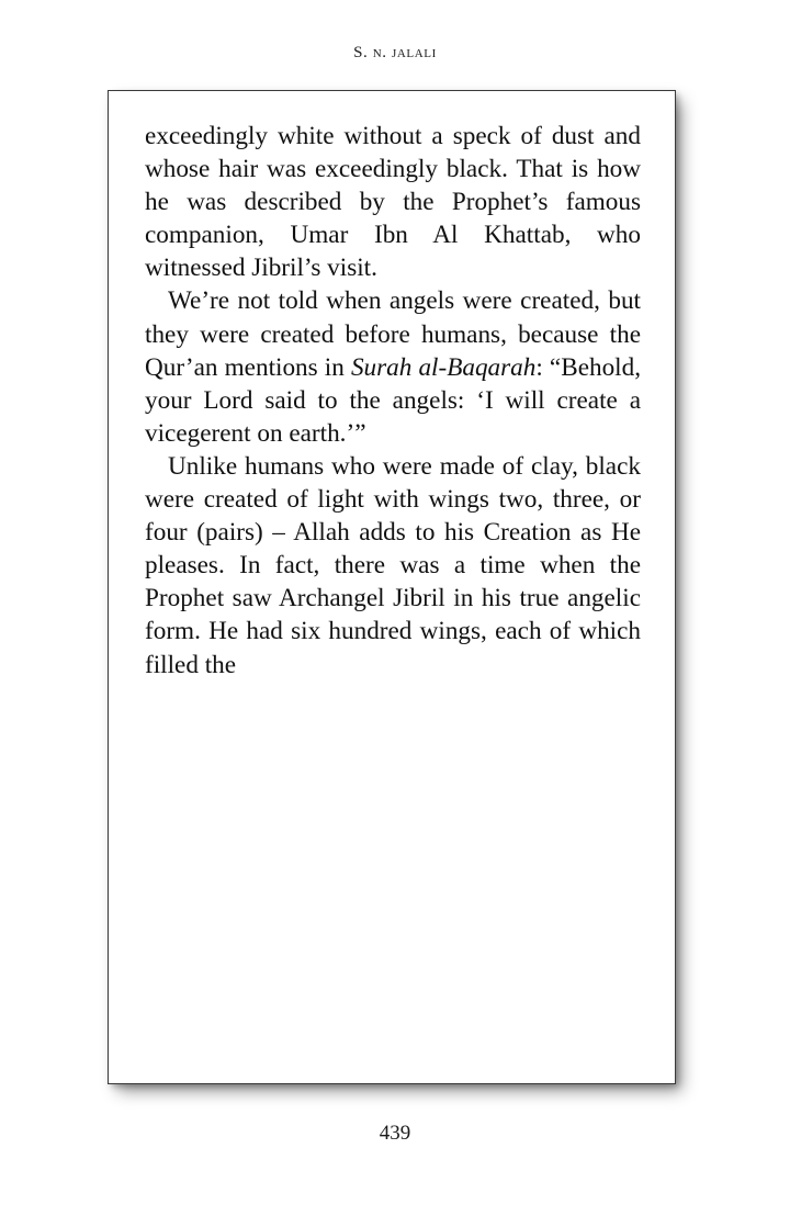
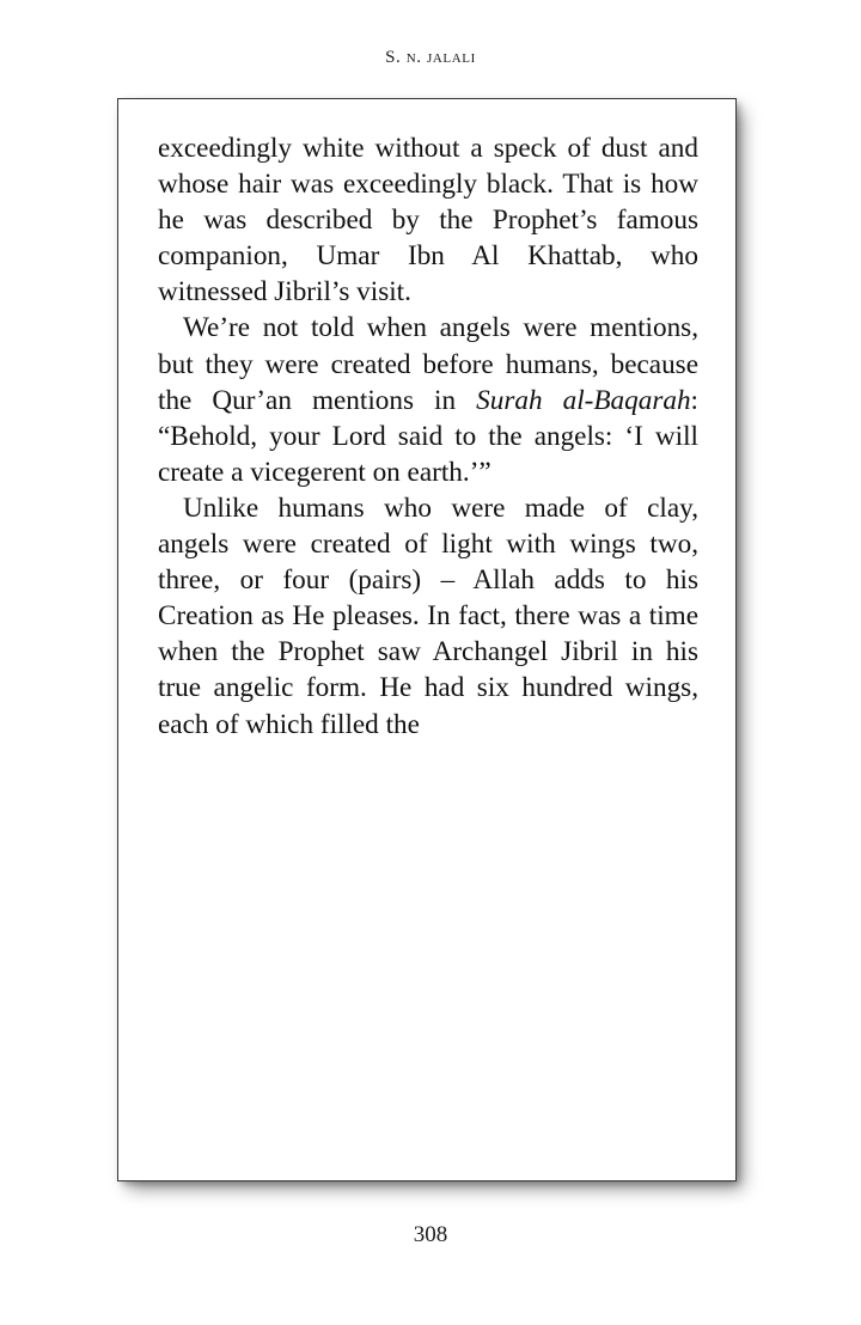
  s. n. jalali
  exceedingly white without a speck of dust and whose hair was exceedingly black. That is how he was described by the Prophet’s famous companion, Umar Ibn Al Khattab, who witnessed Jibril’s visit.
- We’re not told when angels were created, but they were created before humans, because the Qur’an mentions in Surah al-Baqarah: “Behold, your Lord said to the angels: ‘I will create a vicegerent on earth.’”
+ We’re not told when angels were mentions, but they were created before humans, because the Qur’an mentions in Surah al-Baqarah: “Behold, your Lord said to the angels: ‘I will create a vicegerent on earth.’”
- Unlike humans who were made of clay, black were created of light with wings two, three, or four (pairs) – Allah adds to his Creation as He pleases. In fact, there was a time when the Prophet saw Archangel Jibril in his true angelic form. He had six hundred wings, each of which filled the
+ Unlike humans who were made of clay, angels were created of light with wings two, three, or four (pairs) – Allah adds to his Creation as He pleases. In fact, there was a time when the Prophet saw Archangel Jibril in his true angelic form. He had six hundred wings, each of which filled the
- 439
+ 308
